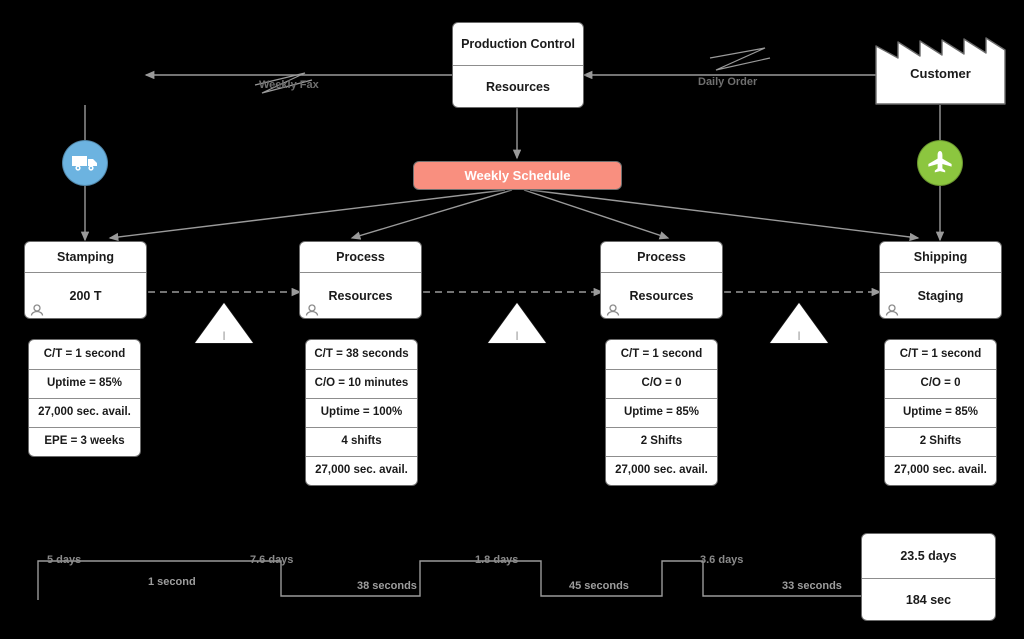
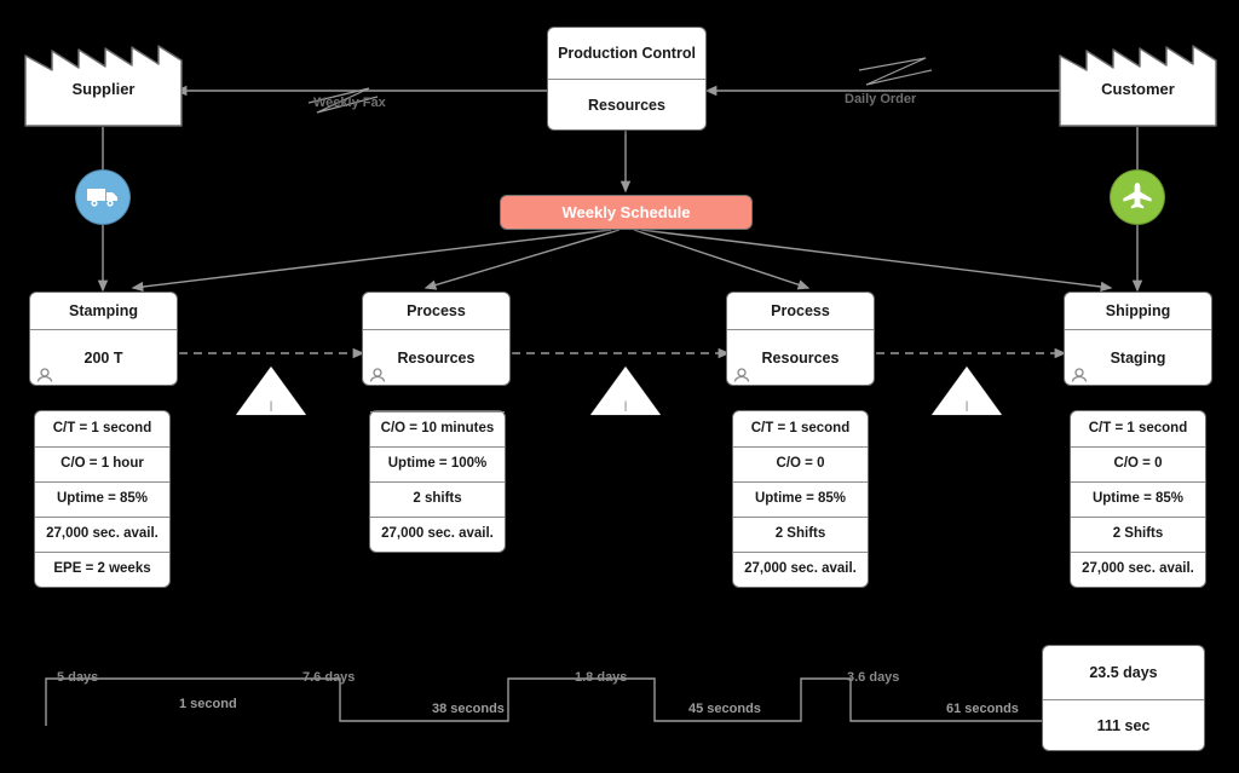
+ Supplier
  Customer
  Production Control
  Resources
  Weekly Fax
  Daily Order
  Weekly Schedule
  Stamping
  200 T
  Process
  Resources
  Process
  Resources
  Shipping
  Staging
  I
  I
  I
  C/T = 1 second
+ C/O = 1 hour
  Uptime = 85%
  27,000 sec. avail.
- EPE = 3 weeks
+ EPE = 2 weeks
- C/T = 38 seconds
  C/O = 10 minutes
  Uptime = 100%
- 4 shifts
+ 2 shifts
  27,000 sec. avail.
  C/T = 1 second
  C/O = 0
  Uptime = 85%
  2 Shifts
  27,000 sec. avail.
  C/T = 1 second
  C/O = 0
  Uptime = 85%
  2 Shifts
  27,000 sec. avail.
  5 days
  7.6 days
  1.8 days
  3.6 days
  1 second
  38 seconds
  45 seconds
- 33 seconds
+ 61 seconds
  23.5 days
- 184 sec
+ 111 sec
